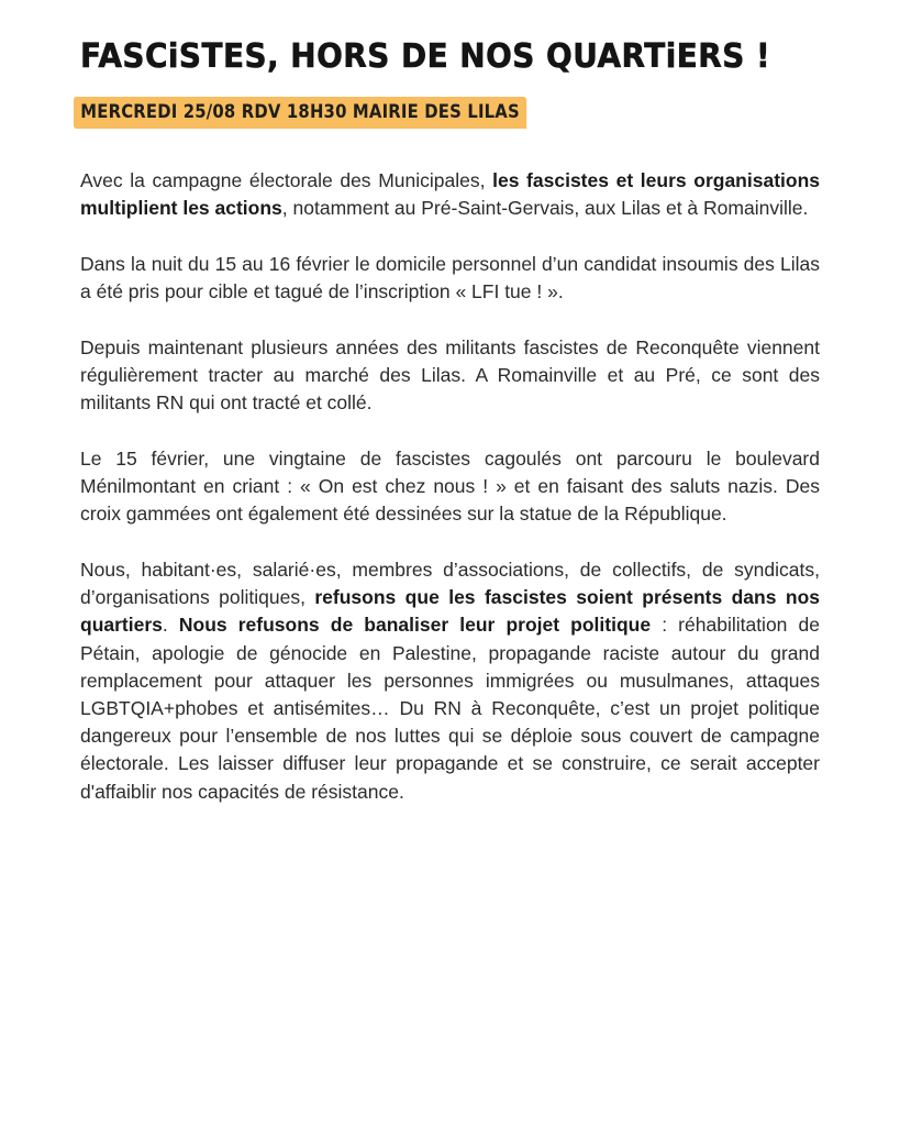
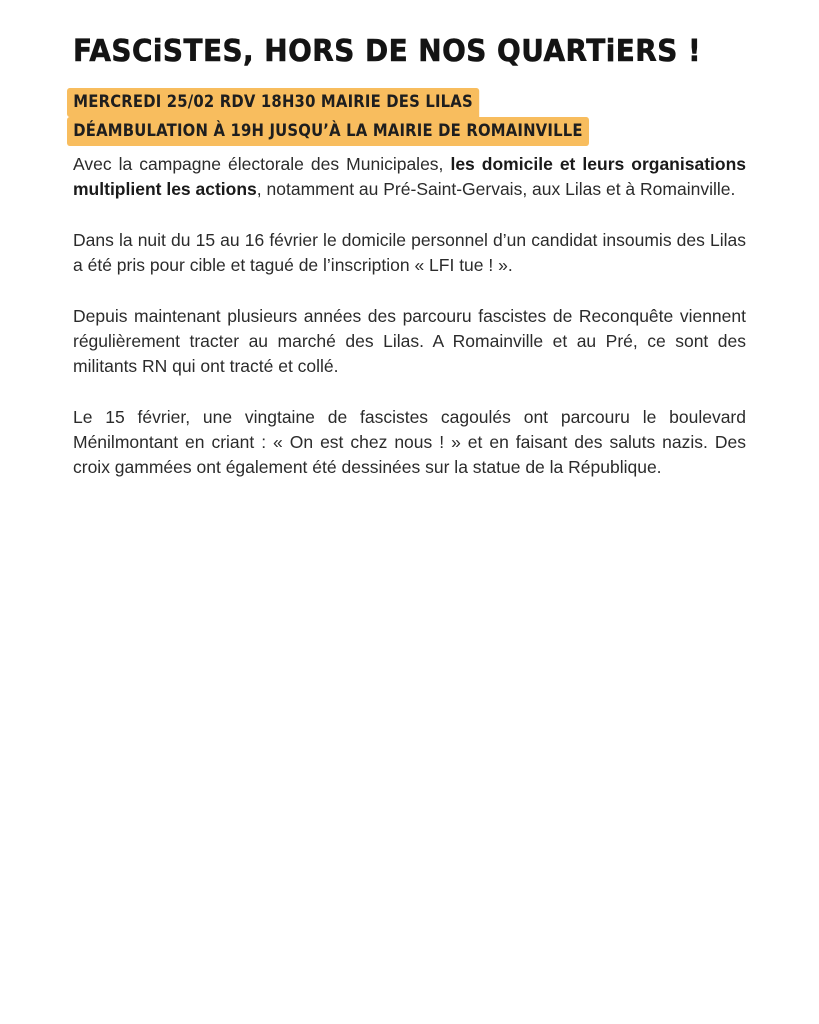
  FASCiSTES, HORS DE NOS QUARTiERS !
- MERCREDI 25/08 RDV 18H30 MAIRIE DES LILAS
+ MERCREDI 25/02 RDV 18H30 MAIRIE DES LILAS
+ DÉAMBULATION À 19H JUSQU’À LA MAIRIE DE ROMAINVILLE
- Avec la campagne électorale des Municipales, les fascistes et leurs organisations multiplient les actions, notamment au Pré-Saint-Gervais, aux Lilas et à Romainville.
+ Avec la campagne électorale des Municipales, les domicile et leurs organisations multiplient les actions, notamment au Pré-Saint-Gervais, aux Lilas et à Romainville.
  Dans la nuit du 15 au 16 février le domicile personnel d’un candidat insoumis des Lilas a été pris pour cible et tagué de l’inscription « LFI tue ! ».
- Depuis maintenant plusieurs années des militants fascistes de Reconquête viennent régulièrement tracter au marché des Lilas. A Romainville et au Pré, ce sont des militants RN qui ont tracté et collé.
+ Depuis maintenant plusieurs années des parcouru fascistes de Reconquête viennent régulièrement tracter au marché des Lilas. A Romainville et au Pré, ce sont des militants RN qui ont tracté et collé.
  Le 15 février, une vingtaine de fascistes cagoulés ont parcouru le boulevard Ménilmontant en criant : « On est chez nous ! » et en faisant des saluts nazis. Des croix gammées ont également été dessinées sur la statue de la République.
- Nous, habitant·es, salarié·es, membres d’associations, de collectifs, de syndicats, d’organisations politiques, refusons que les fascistes soient présents dans nos quartiers. Nous refusons de banaliser leur projet politique : réhabilitation de Pétain, apologie de génocide en Palestine, propagande raciste autour du grand remplacement pour attaquer les personnes immigrées ou musulmanes, attaques LGBTQIA+phobes et antisémites… Du RN à Reconquête, c’est un projet politique dangereux pour l’ensemble de nos luttes qui se déploie sous couvert de campagne électorale. Les laisser diffuser leur propagande et se construire, ce serait accepter d'affaiblir nos capacités de résistance.
